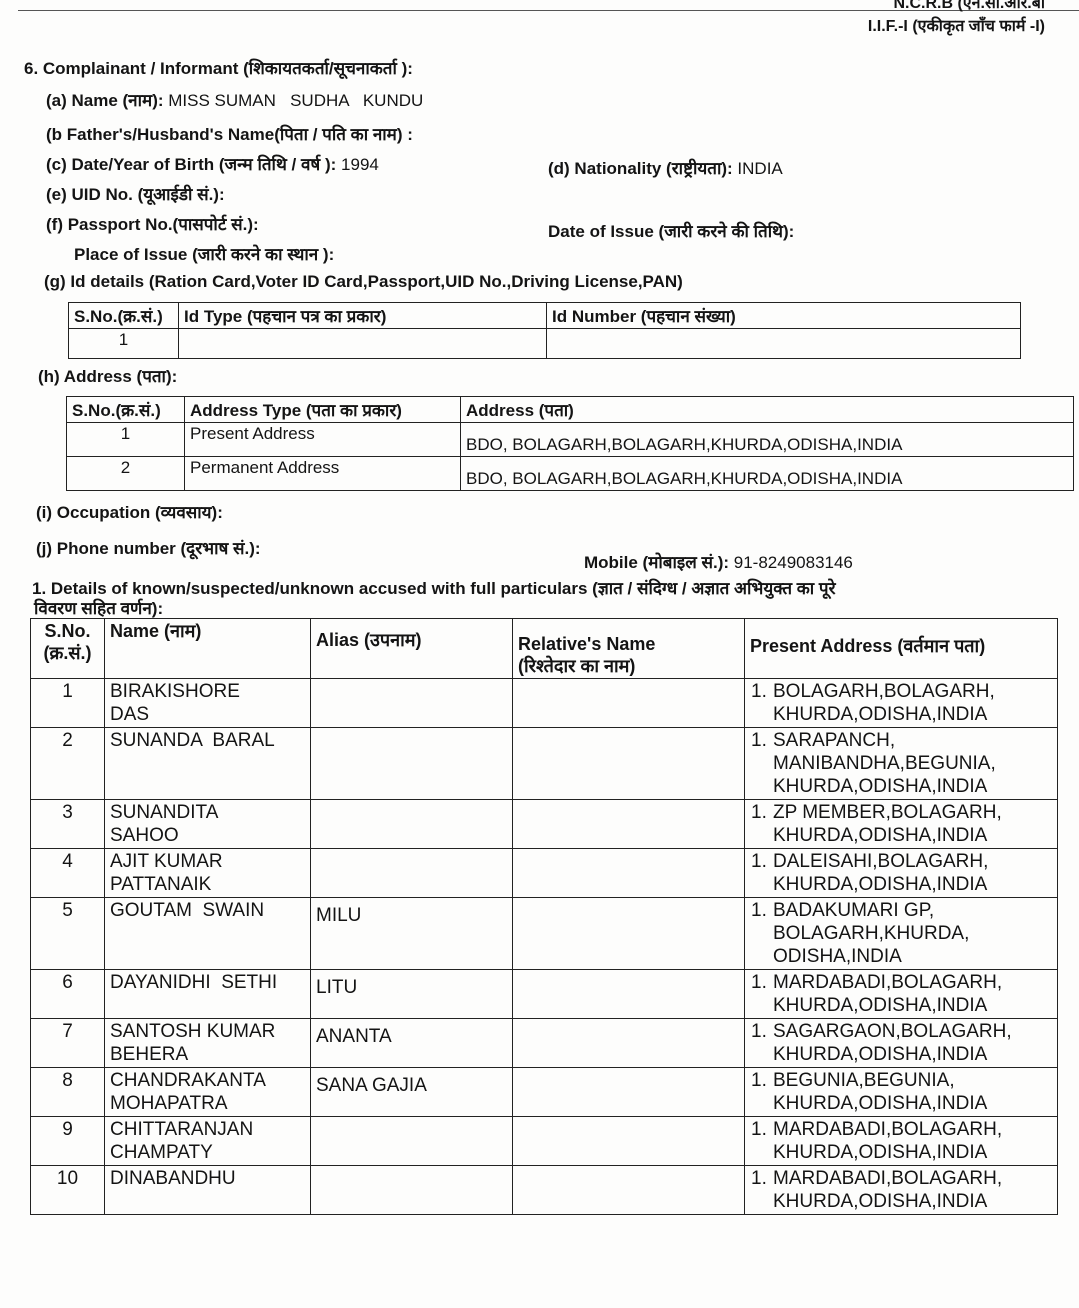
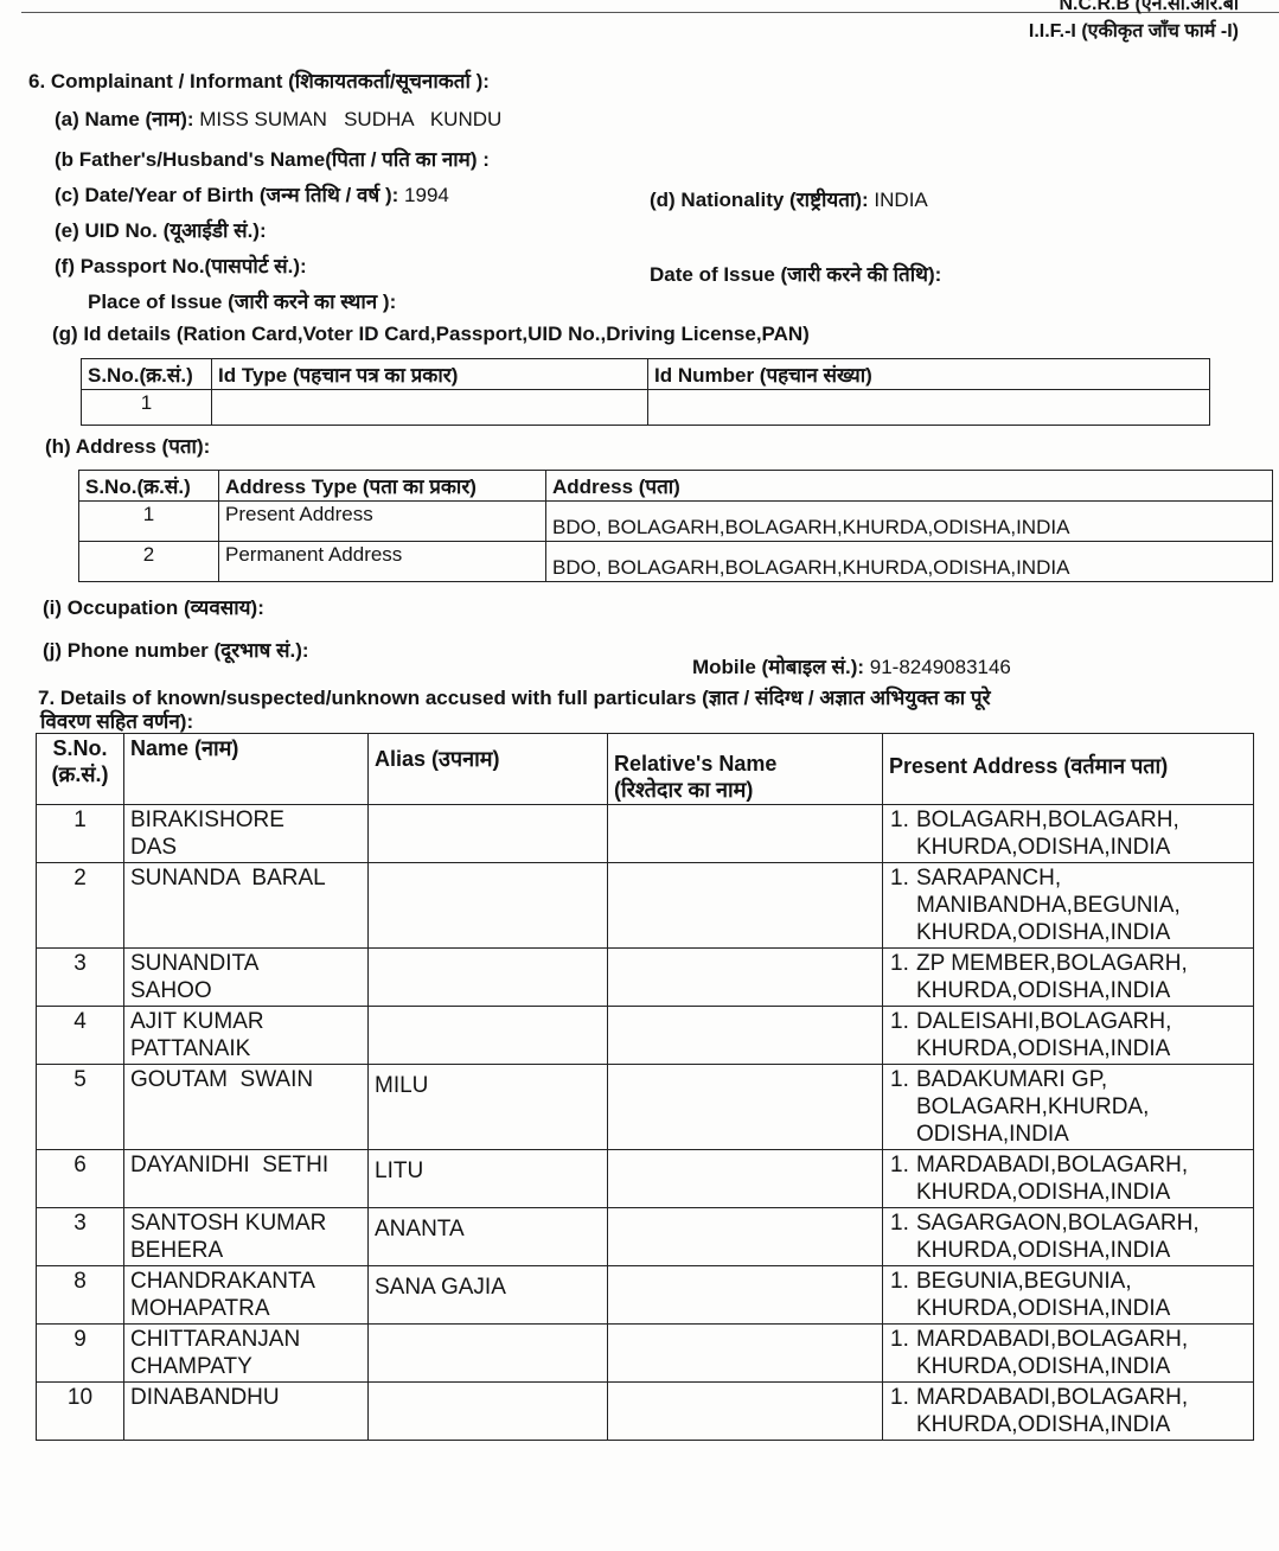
  N.C.R.B (एन.सी.आर.बी
  I.I.F.-I (एकीकृत जाँच फार्म -I)
  6. Complainant / Informant (शिकायतकर्ता/सूचनाकर्ता ):
  (a) Name (नाम): MISS SUMAN SUDHA KUNDU
  (b Father's/Husband's Name(पिता / पति का नाम) :
  (c) Date/Year of Birth (जन्म तिथि / वर्ष ): 1994
  (d) Nationality (राष्ट्रीयता): INDIA
  (e) UID No. (यूआईडी सं.):
  (f) Passport No.(पासपोर्ट सं.):
  Date of Issue (जारी करने की तिथि):
  Place of Issue (जारी करने का स्थान ):
  (g) Id details (Ration Card,Voter ID Card,Passport,UID No.,Driving License,PAN)
  S.No.(क्र.सं.)	Id Type (पहचान पत्र का प्रकार)	Id Number (पहचान संख्या)
  1
  (h) Address (पता):
  S.No.(क्र.सं.)	Address Type (पता का प्रकार)	Address (पता)
  1	Present Address	BDO, BOLAGARH,BOLAGARH,KHURDA,ODISHA,INDIA
  2	Permanent Address	BDO, BOLAGARH,BOLAGARH,KHURDA,ODISHA,INDIA
  (i) Occupation (व्यवसाय):
  (j) Phone number (दूरभाष सं.):
  Mobile (मोबाइल सं.): 91-8249083146
- 1. Details of known/suspected/unknown accused with full particulars (ज्ञात / संदिग्ध / अज्ञात अभियुक्त का पूरे
+ 7. Details of known/suspected/unknown accused with full particulars (ज्ञात / संदिग्ध / अज्ञात अभियुक्त का पूरे
  विवरण सहित वर्णन):
  S.No. (क्र.सं.)	Name (नाम)	Alias (उपनाम)	Relative's Name (रिश्तेदार का नाम)	Present Address (वर्तमान पता)
  1	BIRAKISHOREDAS			1. BOLAGARH,BOLAGARH,KHURDA,ODISHA,INDIA
  2	SUNANDA BARAL			1. SARAPANCH,MANIBANDHA,BEGUNIA,KHURDA,ODISHA,INDIA
  3	SUNANDITASAHOO			1. ZP MEMBER,BOLAGARH,KHURDA,ODISHA,INDIA
  4	AJIT KUMARPATTANAIK			1. DALEISAHI,BOLAGARH,KHURDA,ODISHA,INDIA
  5	GOUTAM SWAIN	MILU		1. BADAKUMARI GP,BOLAGARH,KHURDA,ODISHA,INDIA
  6	DAYANIDHI SETHI	LITU		1. MARDABADI,BOLAGARH,KHURDA,ODISHA,INDIA
- 7	SANTOSH KUMARBEHERA	ANANTA		1. SAGARGAON,BOLAGARH,KHURDA,ODISHA,INDIA
+ 3	SANTOSH KUMARBEHERA	ANANTA		1. SAGARGAON,BOLAGARH,KHURDA,ODISHA,INDIA
  8	CHANDRAKANTAMOHAPATRA	SANA GAJIA		1. BEGUNIA,BEGUNIA,KHURDA,ODISHA,INDIA
  9	CHITTARANJANCHAMPATY			1. MARDABADI,BOLAGARH,KHURDA,ODISHA,INDIA
  10	DINABANDHU			1. MARDABADI,BOLAGARH,KHURDA,ODISHA,INDIA
